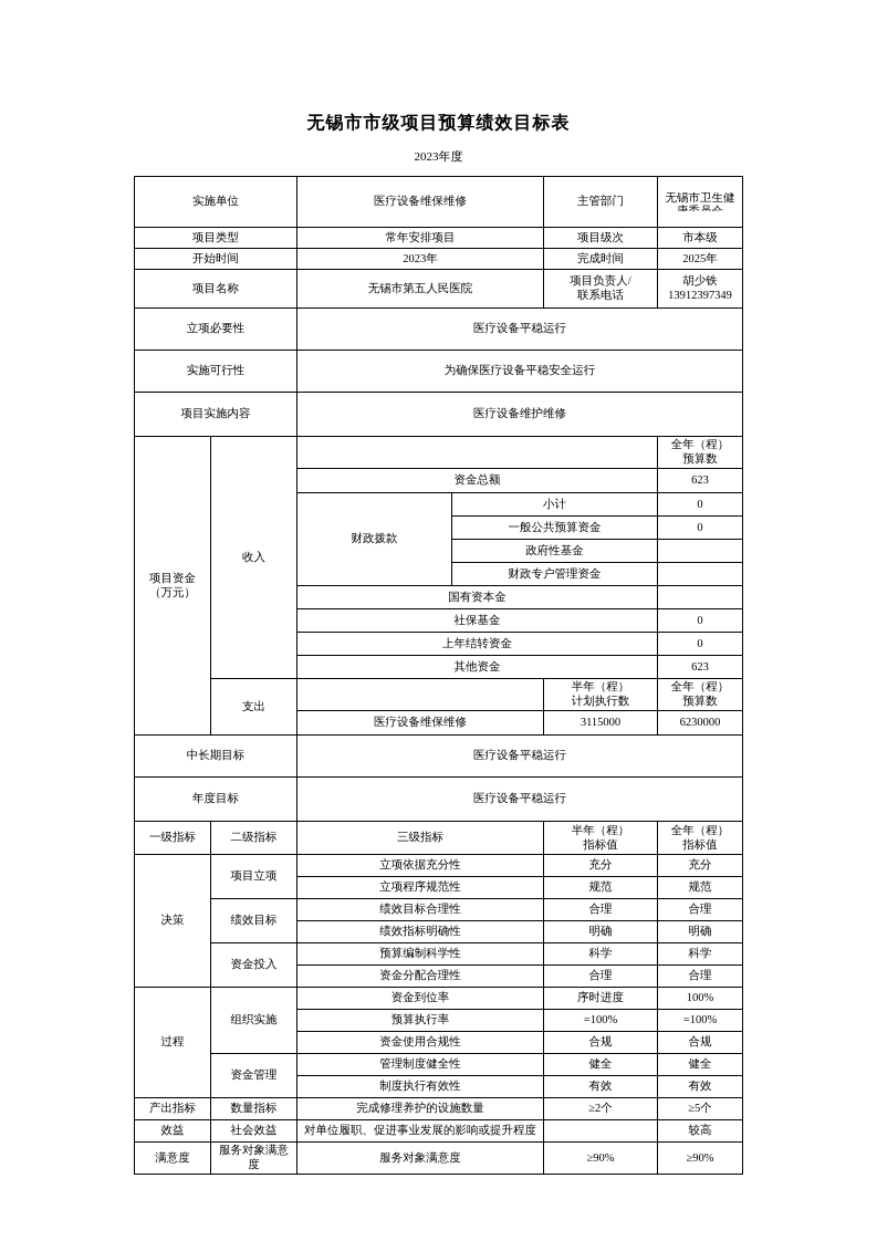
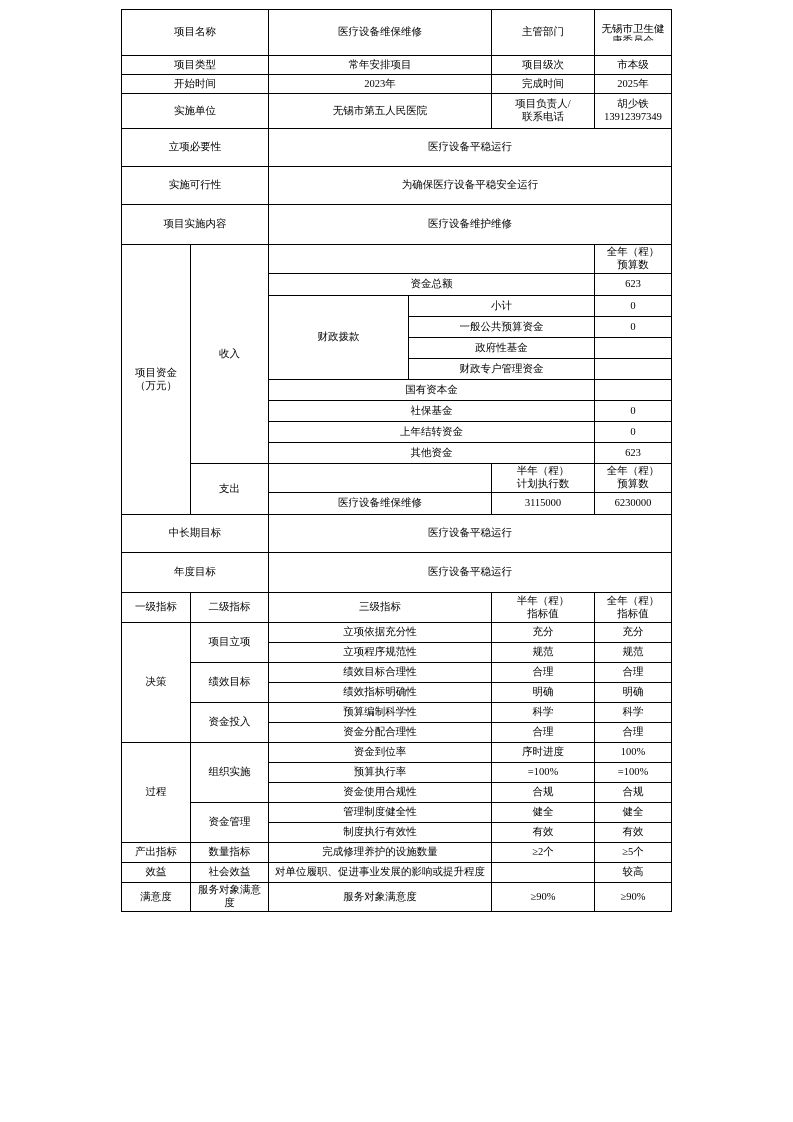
- 无锡市市级项目预算绩效目标表
- 2023年度
- 实施单位	医疗设备维保维修	主管部门	无锡市卫生健
+ 项目名称	医疗设备维保维修	主管部门	无锡市卫生健
  项目类型	常年安排项目	项目级次	市本级
  开始时间	2023年	完成时间	2025年
- 项目名称	无锡市第五人民医院	项目负责人/ 联系电话	胡少铁 13912397349
+ 实施单位	无锡市第五人民医院	项目负责人/ 联系电话	胡少铁 13912397349
  立项必要性	医疗设备平稳运行
  实施可行性	为确保医疗设备平稳安全运行
  项目实施内容	医疗设备维护维修
  项目资金 （万元）	收入		全年（程） 预算数
  资金总额	623
  财政拨款	小计	0
  一般公共预算资金	0
  政府性基金
  财政专户管理资金
  国有资本金
  社保基金	0
  上年结转资金	0
  其他资金	623
  支出		半年（程） 计划执行数	全年（程） 预算数
  医疗设备维保维修	3115000	6230000
  中长期目标	医疗设备平稳运行
  年度目标	医疗设备平稳运行
  一级指标	二级指标	三级指标	半年（程） 指标值	全年（程） 指标值
  决策	项目立项	立项依据充分性	充分	充分
  立项程序规范性	规范	规范
  绩效目标	绩效目标合理性	合理	合理
  绩效指标明确性	明确	明确
  资金投入	预算编制科学性	科学	科学
  资金分配合理性	合理	合理
  过程	组织实施	资金到位率	序时进度	100%
  预算执行率	=100%	=100%
  资金使用合规性	合规	合规
  资金管理	管理制度健全性	健全	健全
  制度执行有效性	有效	有效
  产出指标	数量指标	完成修理养护的设施数量	≥2个	≥5个
  效益	社会效益	对单位履职、促进事业发展的影响或提升程度		较高
  满意度	服务对象满意度	服务对象满意度	≥90%	≥90%
